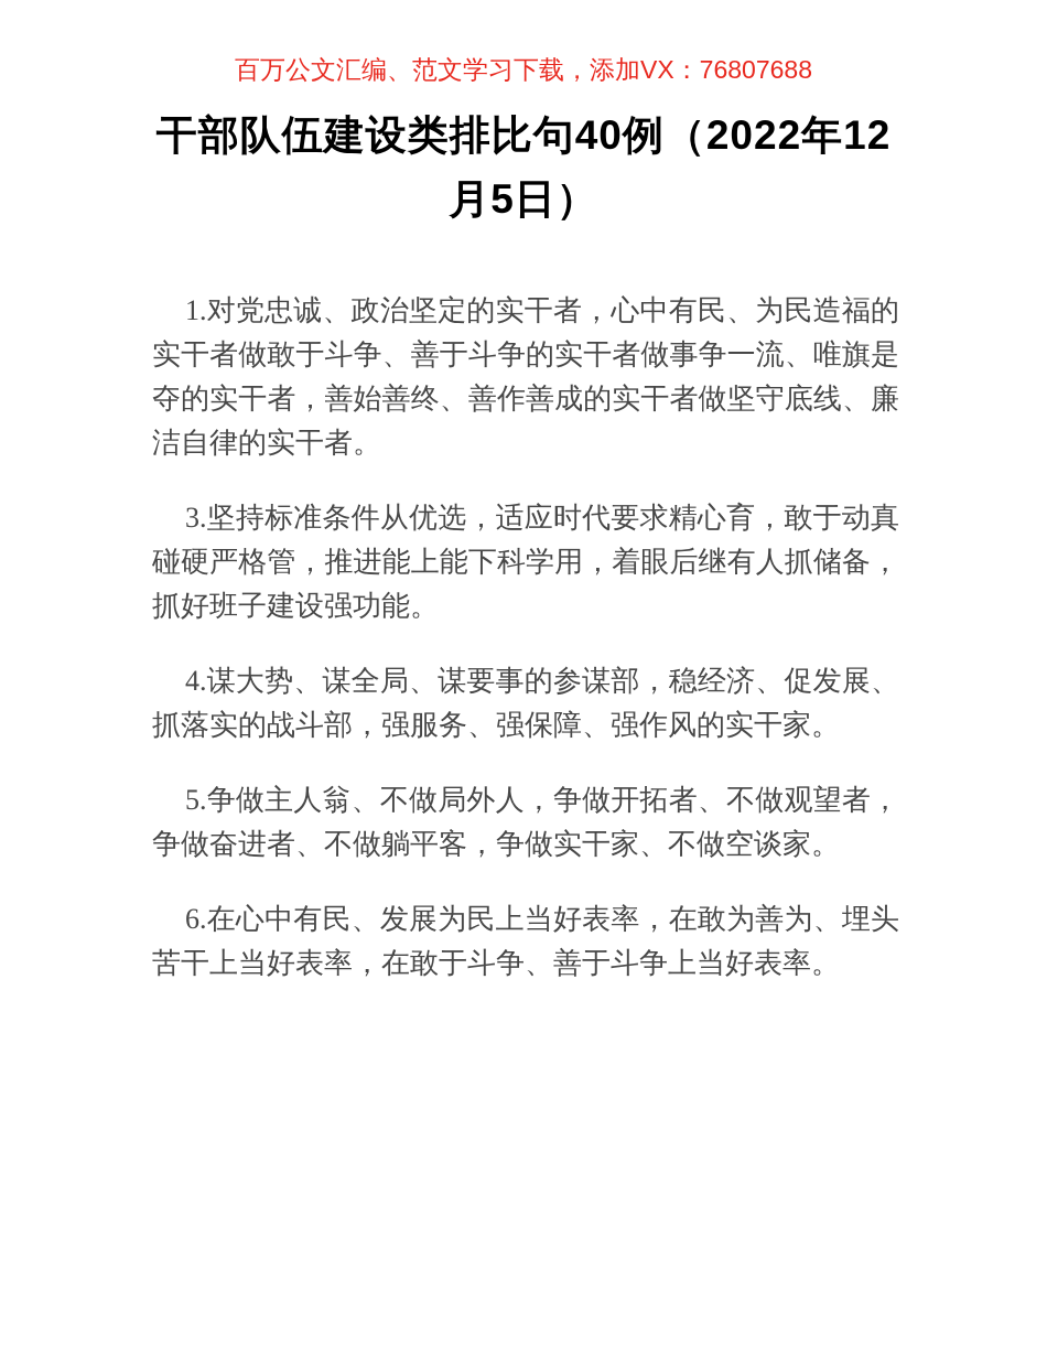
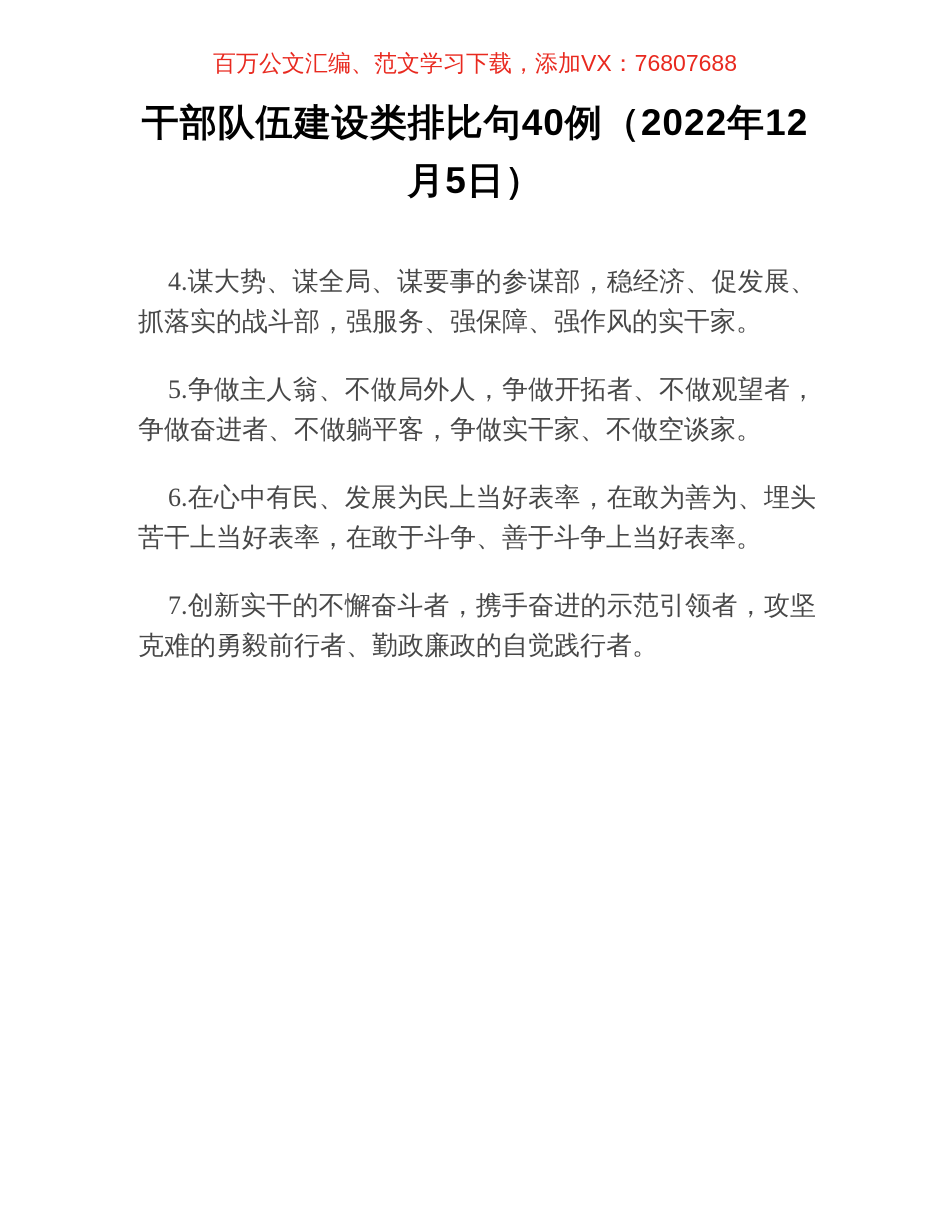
  百万公文汇编、范文学习下载，添加VX：76807688
  干部队伍建设类排比句40例（2022年12月5日）
- 1.对党忠诚、政治坚定的实干者，心中有民、为民造福的实干者做敢于斗争、善于斗争的实干者做事争一流、唯旗是夺的实干者，善始善终、善作善成的实干者做坚守底线、廉洁自律的实干者。
- 3.坚持标准条件从优选，适应时代要求精心育，敢于动真碰硬严格管，推进能上能下科学用，着眼后继有人抓储备，抓好班子建设强功能。
  4.谋大势、谋全局、谋要事的参谋部，稳经济、促发展、抓落实的战斗部，强服务、强保障、强作风的实干家。
  5.争做主人翁、不做局外人，争做开拓者、不做观望者，争做奋进者、不做躺平客，争做实干家、不做空谈家。
  6.在心中有民、发展为民上当好表率，在敢为善为、埋头苦干上当好表率，在敢于斗争、善于斗争上当好表率。
+ 7.创新实干的不懈奋斗者，携手奋进的示范引领者，攻坚克难的勇毅前行者、勤政廉政的自觉践行者。
